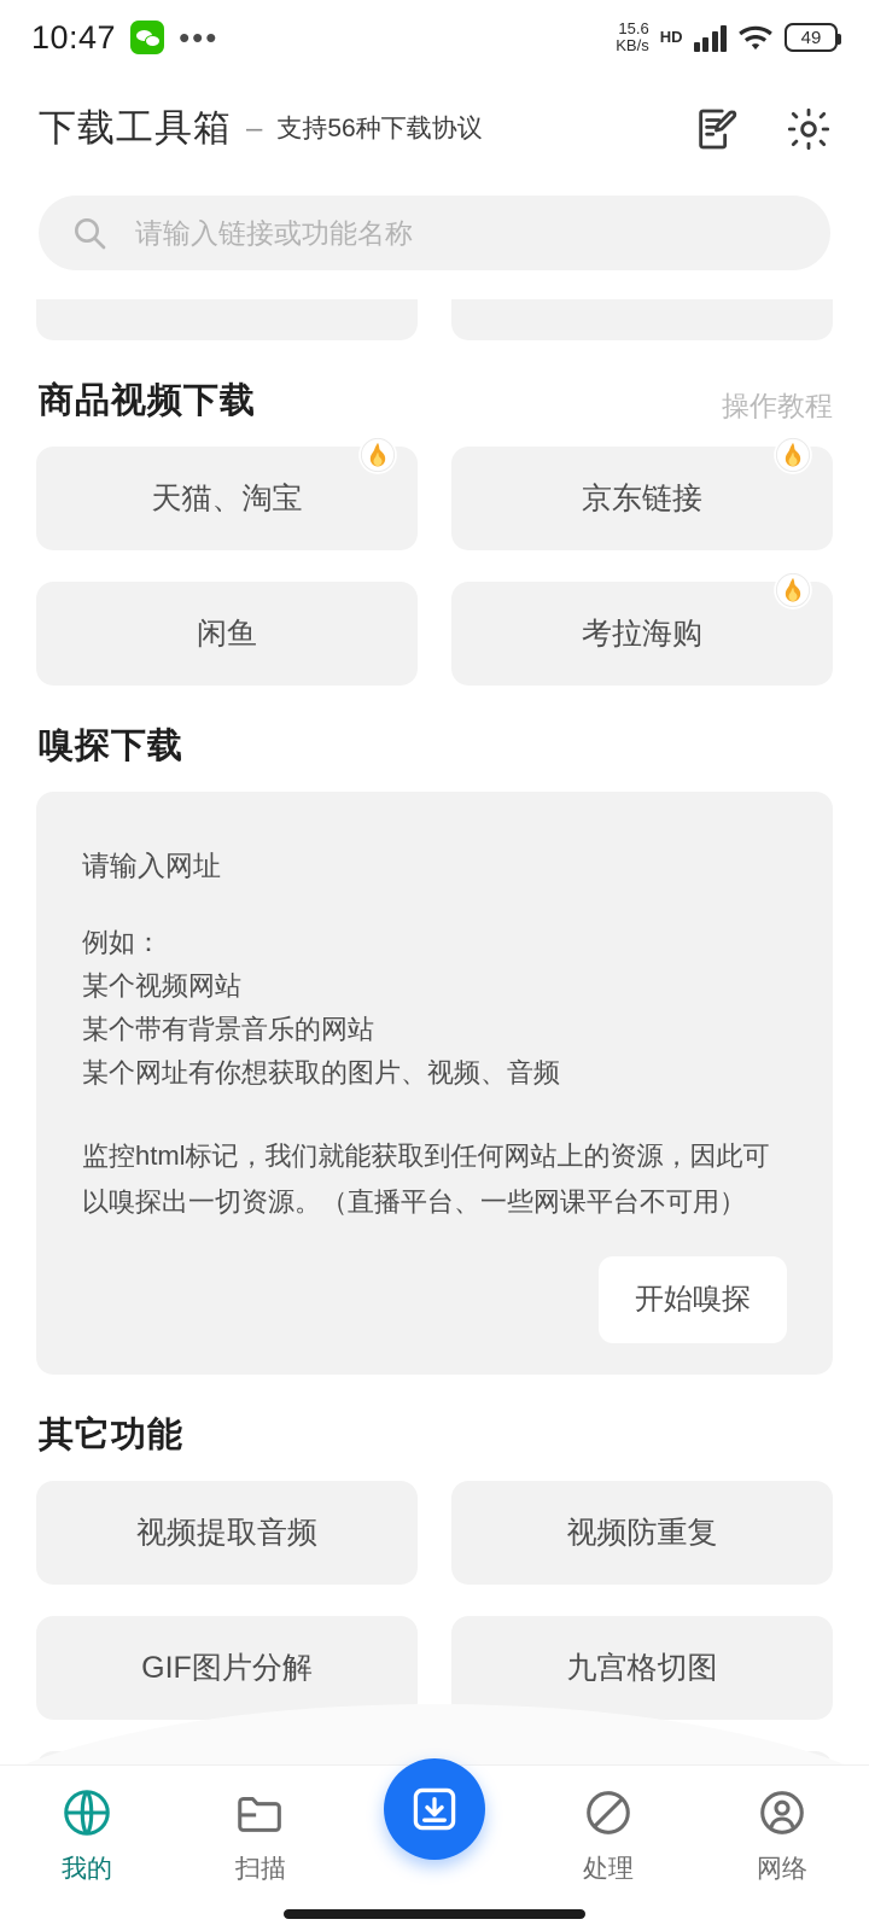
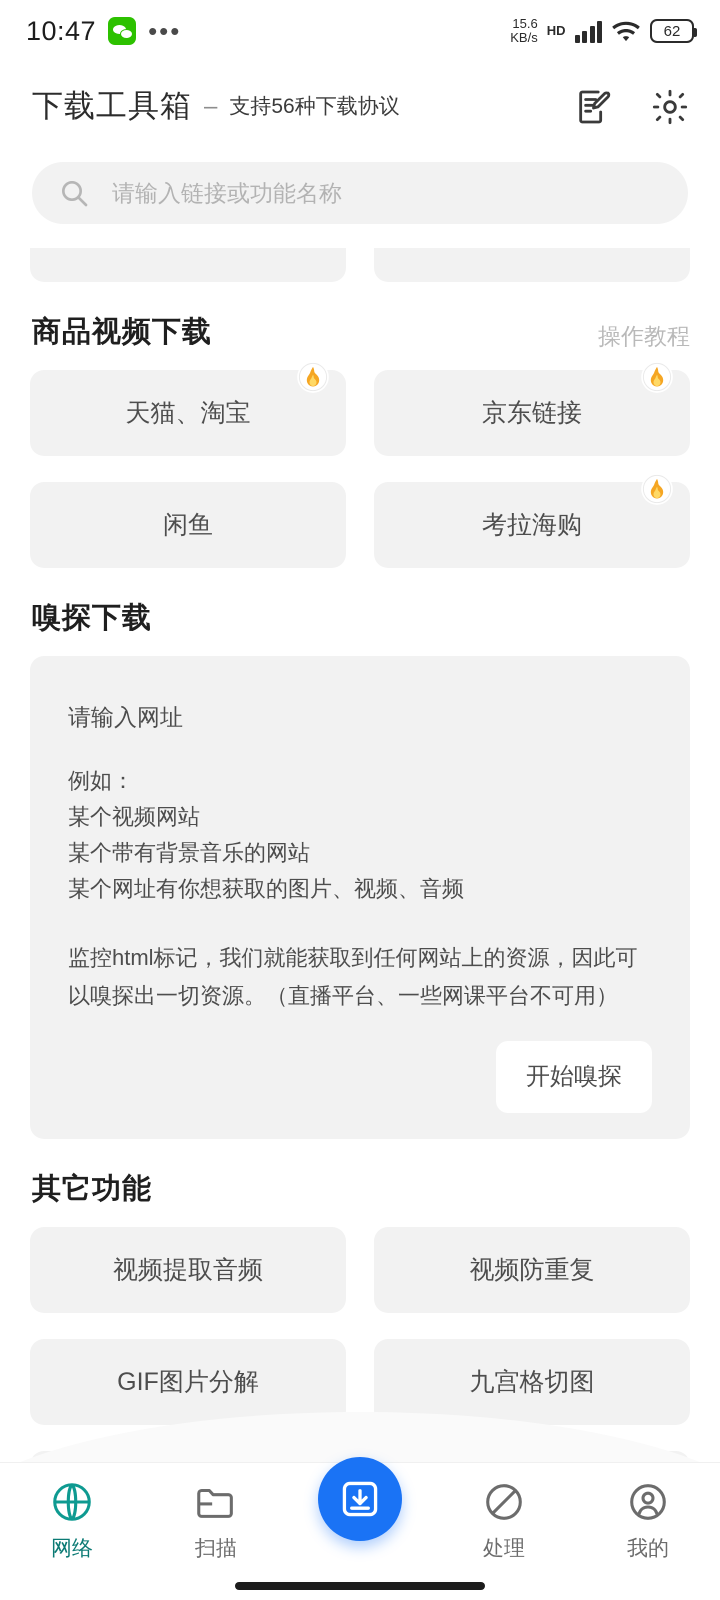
  10:47
  •••
  15.6
  KB/s
  HD
- 49
+ 62
  下载工具箱
  –
  支持56种下载协议
  请输入链接或功能名称
  商品视频下载
  操作教程
  天猫、淘宝
  京东链接
  闲鱼
  考拉海购
  嗅探下载
  请输入网址
  例如：
  某个视频网站
  某个带有背景音乐的网站
  某个网址有你想获取的图片、视频、音频
  监控html标记，我们就能获取到任何网站上的资源，因此可以嗅探出一切资源。（直播平台、一些网课平台不可用）
  开始嗅探
  其它功能
  视频提取音频
  视频防重复
  GIF图片分解
  九宫格切图
- 我的
+ 网络
  扫描
  处理
- 网络
+ 我的
